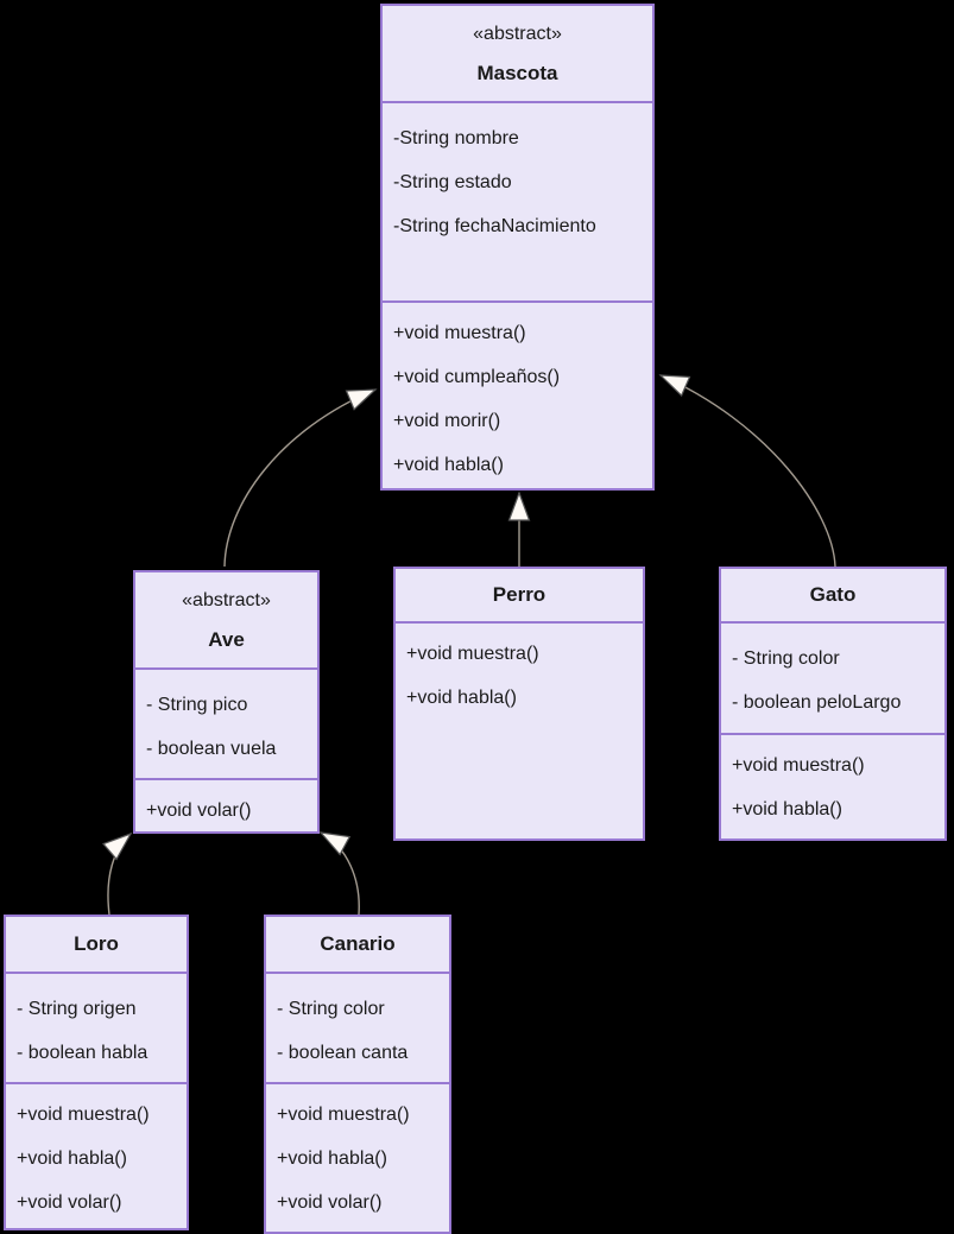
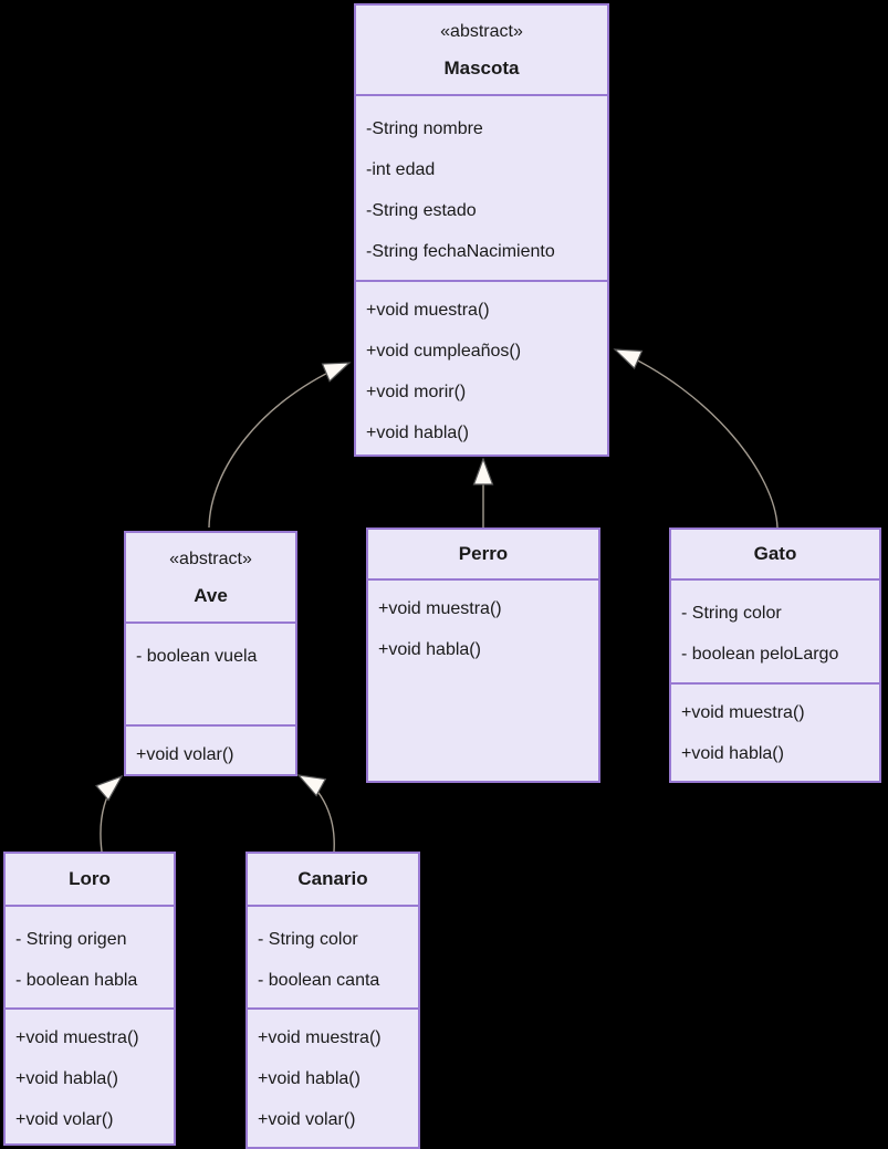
  «abstract»
  Mascota
  -String nombre
+ -int edad
  -String estado
  -String fechaNacimiento
  +void muestra()
  +void cumpleaños()
  +void morir()
  +void habla()
  «abstract»
  Ave
- - String pico
  - boolean vuela
  +void volar()
  Perro
  +void muestra()
  +void habla()
  Gato
  - String color
  - boolean peloLargo
  +void muestra()
  +void habla()
  Loro
  - String origen
  - boolean habla
  +void muestra()
  +void habla()
  +void volar()
  Canario
  - String color
  - boolean canta
  +void muestra()
  +void habla()
  +void volar()
